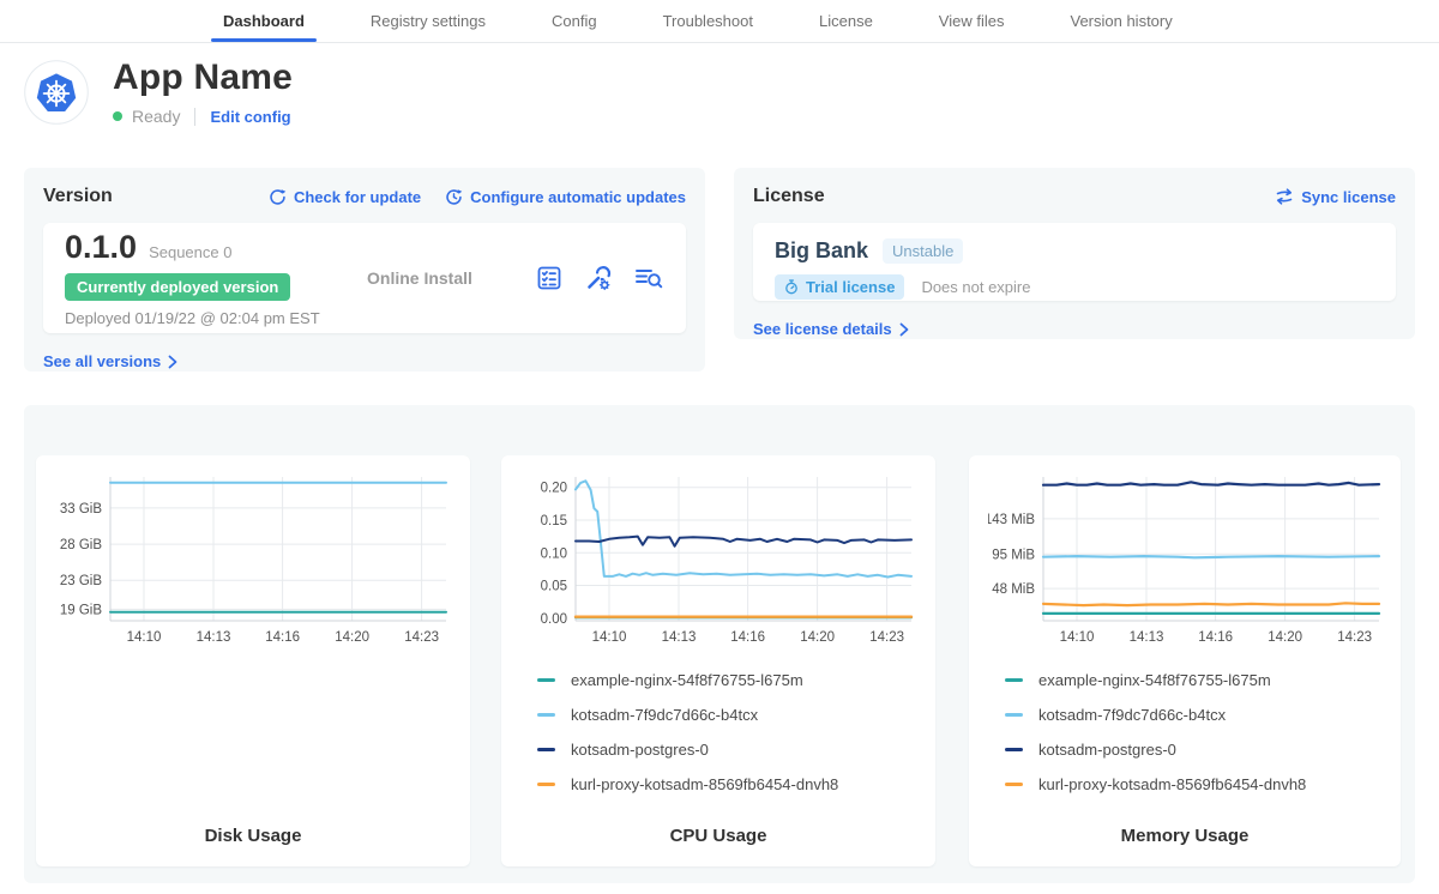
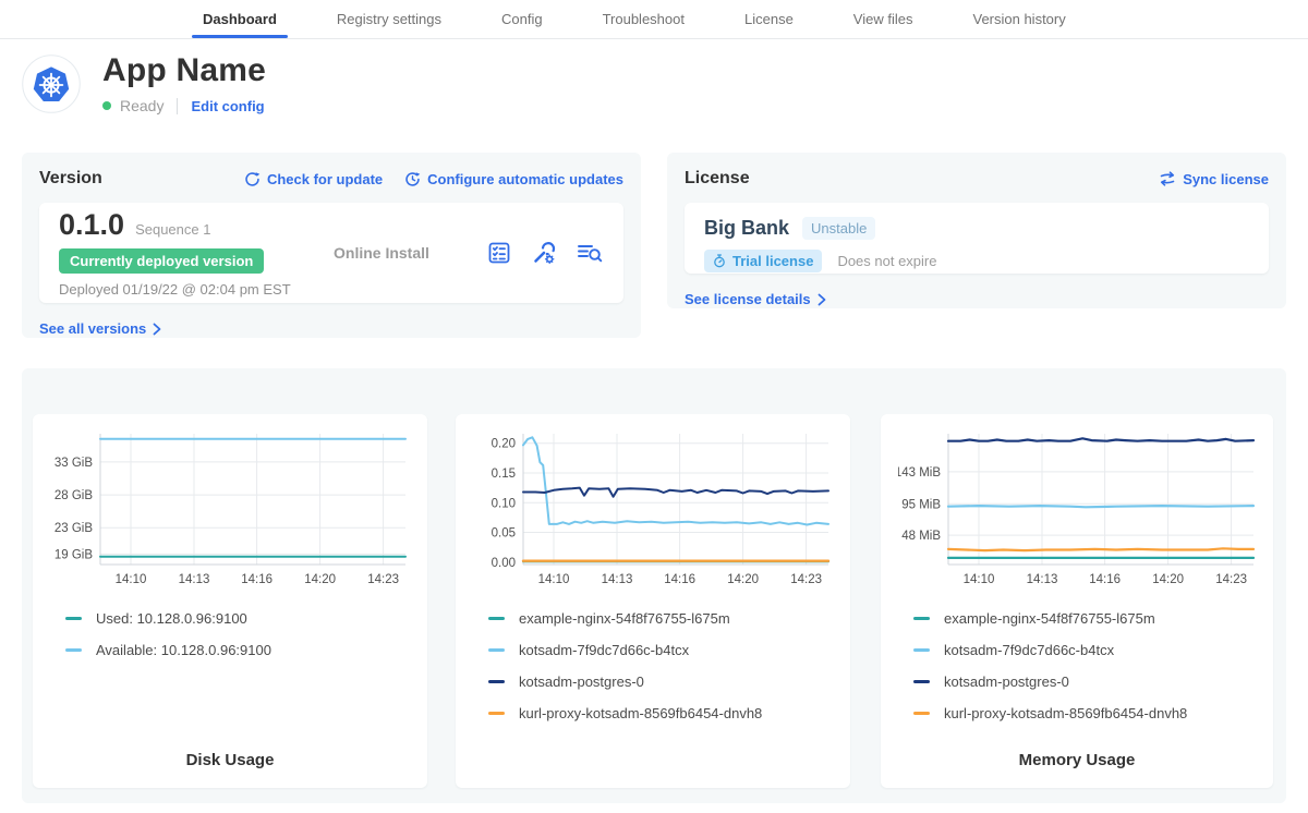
  Dashboard
  Registry settings
  Config
  Troubleshoot
  License
  View files
  Version history
  App Name
  Ready
  Edit config
  Version
  Check for update
  Configure automatic updates
  0.1.0
- Sequence 0
+ Sequence 1
  Currently deployed version
  Deployed 01/19/22 @ 02:04 pm EST
  Online Install
  See all versions
  License
  Sync license
  Big Bank
  Unstable
  Trial license
  Does not expire
  See license details
  19 GiB
  23 GiB
  28 GiB
  33 GiB
  14:10
  14:13
  14:16
  14:20
  14:23
+ Used: 10.128.0.96:9100
+ Available: 10.128.0.96:9100
  Disk Usage
  0.00
  0.05
  0.10
  0.15
  0.20
  14:10
  14:13
  14:16
  14:20
  14:23
  example-nginx-54f8f76755-l675m
  kotsadm-7f9dc7d66c-b4tcx
  kotsadm-postgres-0
  kurl-proxy-kotsadm-8569fb6454-dnvh8
- CPU Usage
  48 MiB
  95 MiB
  143 MiB
  14:10
  14:13
  14:16
  14:20
  14:23
  example-nginx-54f8f76755-l675m
  kotsadm-7f9dc7d66c-b4tcx
  kotsadm-postgres-0
  kurl-proxy-kotsadm-8569fb6454-dnvh8
  Memory Usage
